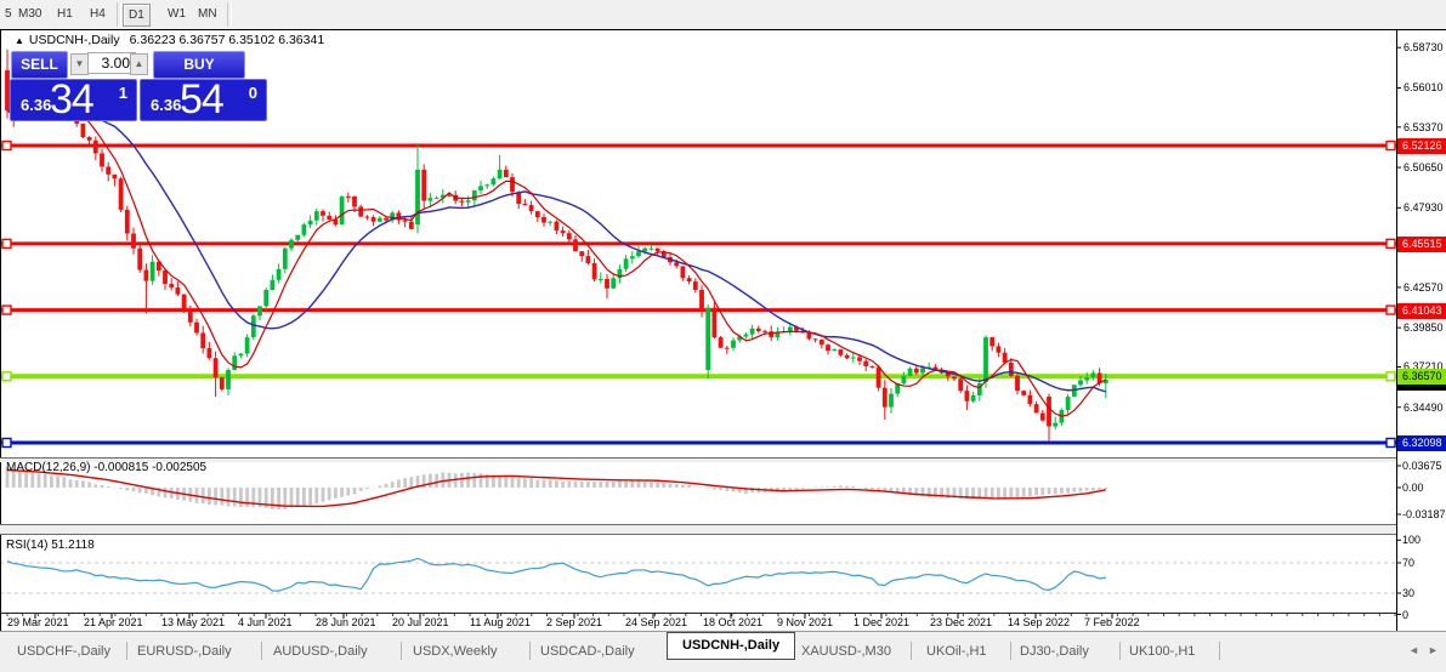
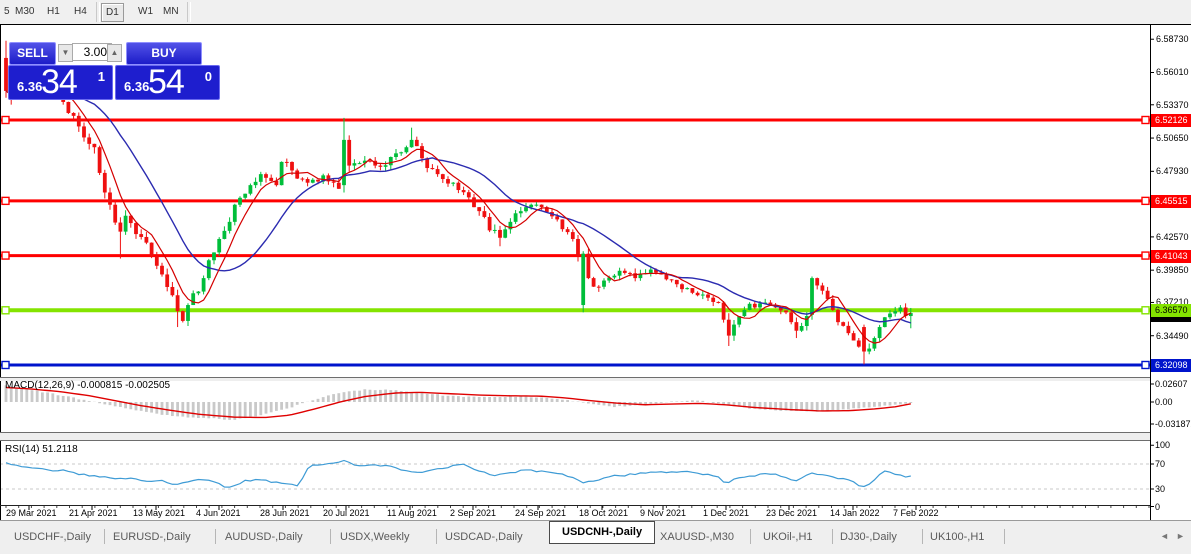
  5
  M30
  H1
  H4
  D1
  W1
  MN
- ▲ USDCNH-,Daily 6.36223 6.36757 6.35102 6.36341
  SELL
  ▼
  3.00
  ▲
  BUY
  6.36
  34
  1
  6.36
  54
  0
  MACD(12,26,9) -0.000815 -0.002505
  RSI(14) 51.2118
  6.58730
  6.56010
  6.53370
  6.50650
  6.47930
  6.42570
  6.39850
  6.37210
  6.34490
  6.52126
  6.45515
  6.41043
  6.36570
  6.32098
- 0.03675
+ 0.02607
  0.00
  -0.03187
  100
  70
  30
  0
  29 Mar 2021
  21 Apr 2021
  13 May 2021
  4 Jun 2021
  28 Jun 2021
  20 Jul 2021
  11 Aug 2021
  2 Sep 2021
  24 Sep 2021
  18 Oct 2021
  9 Nov 2021
  1 Dec 2021
  23 Dec 2021
- 14 Sep 2022
+ 14 Jan 2022
  7 Feb 2022
  USDCHF-,Daily
  EURUSD-,Daily
  AUDUSD-,Daily
  USDX,Weekly
  USDCAD-,Daily
  USDCNH-,Daily
  XAUUSD-,M30
  UKOil-,H1
  DJ30-,Daily
  UK100-,H1
  ◄
  ►
